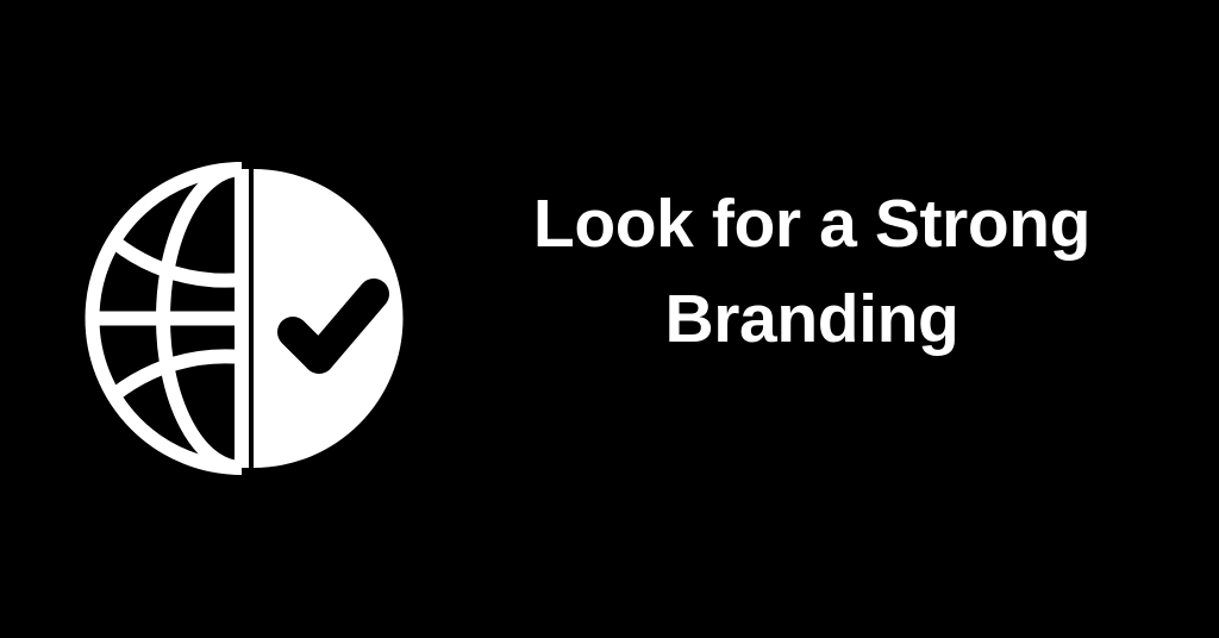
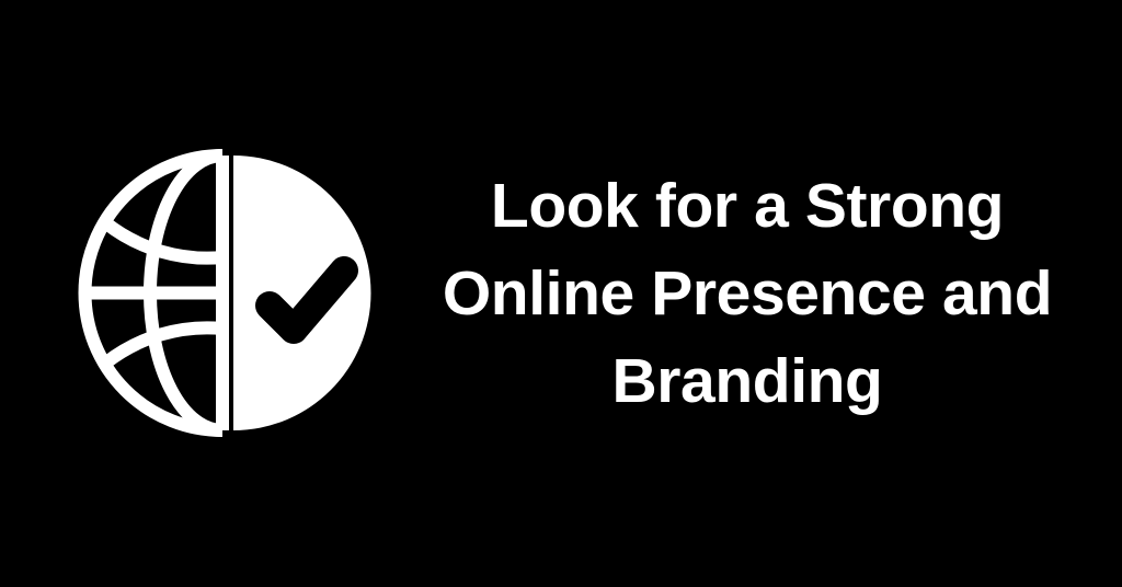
  Look for a Strong
+ Online Presence and
  Branding
